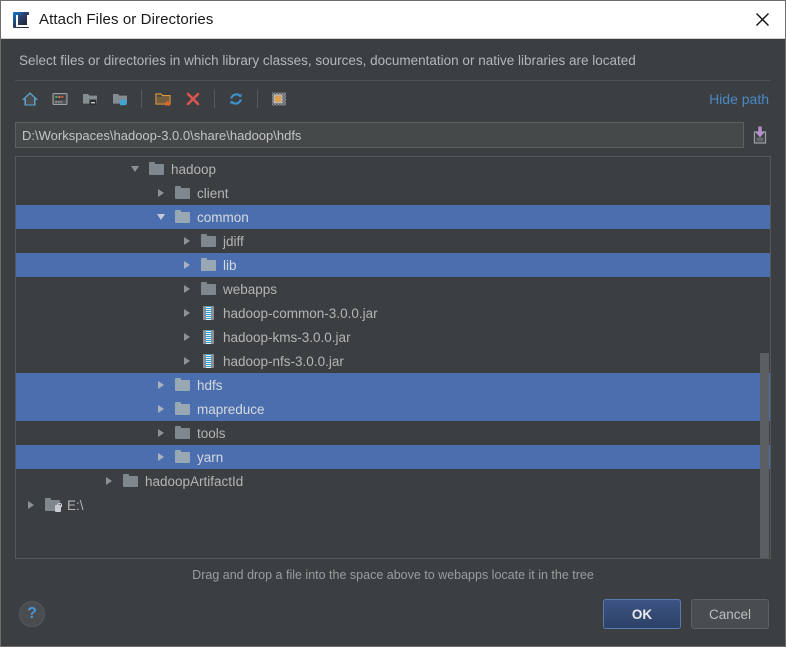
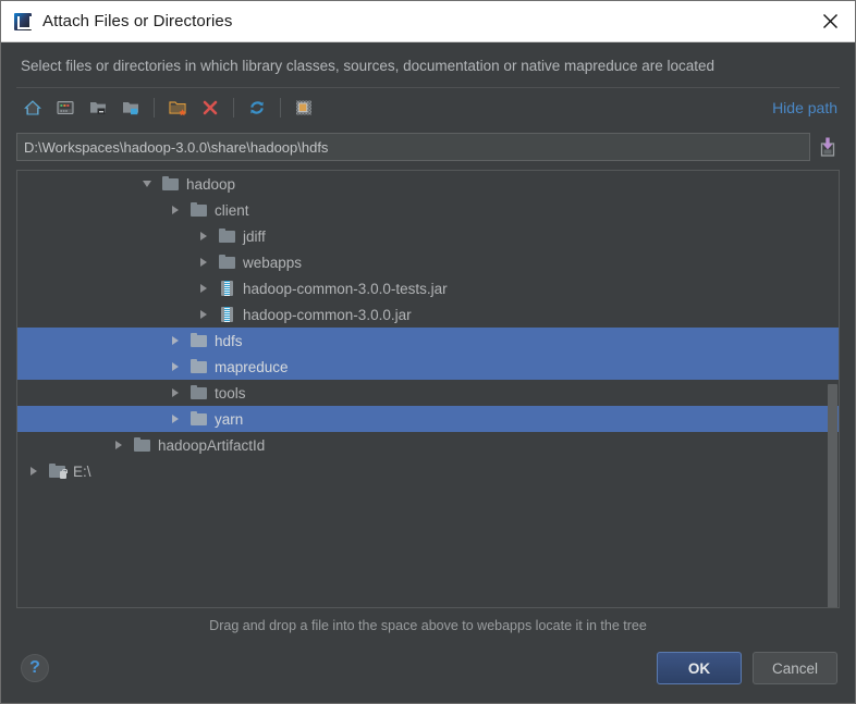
  Attach Files or Directories
- Select files or directories in which library classes, sources, documentation or native libraries are located
+ Select files or directories in which library classes, sources, documentation or native mapreduce are located
  Hide path
  D:\Workspaces\hadoop-3.0.0\share\hadoop\hdfs
  hadoop
  client
- common
  jdiff
- lib
  webapps
+ hadoop-common-3.0.0-tests.jar
  hadoop-common-3.0.0.jar
- hadoop-kms-3.0.0.jar
- hadoop-nfs-3.0.0.jar
  hdfs
  mapreduce
  tools
  yarn
  hadoopArtifactId
  E:\
  Drag and drop a file into the space above to webapps locate it in the tree
  ?
  OK
  Cancel
